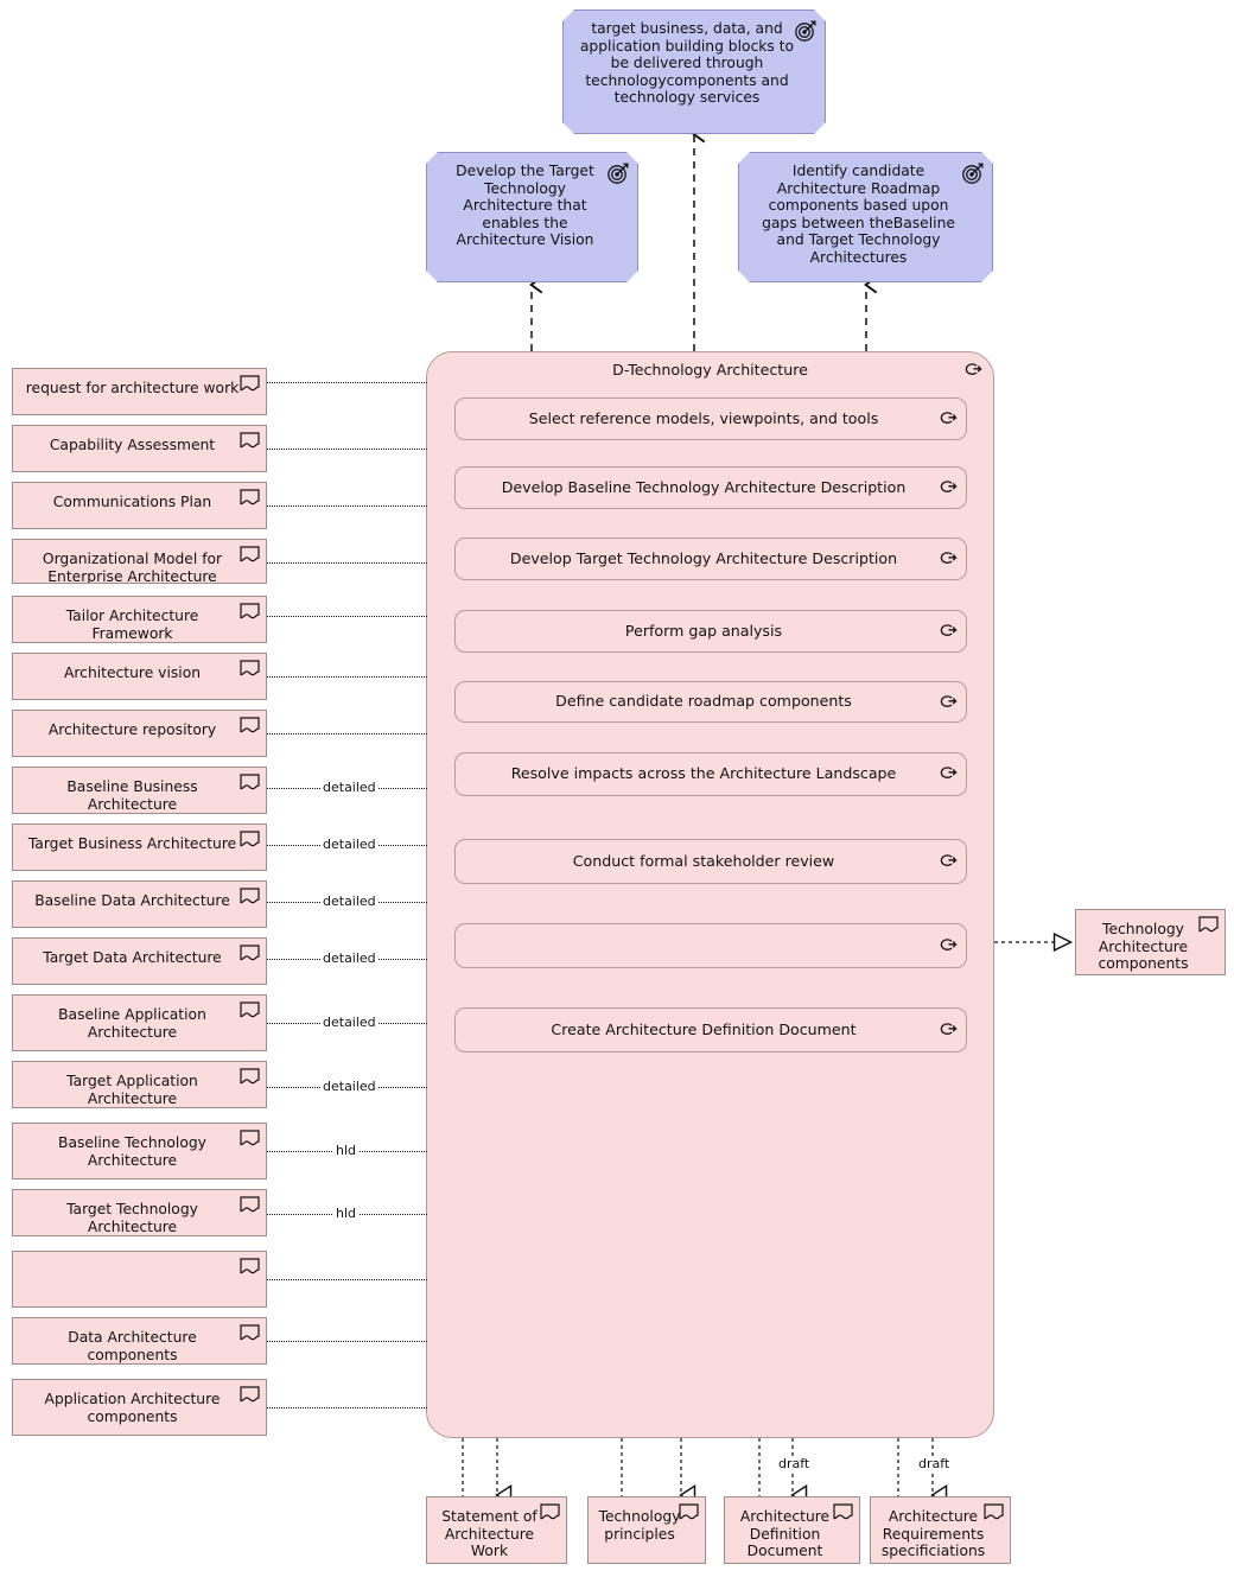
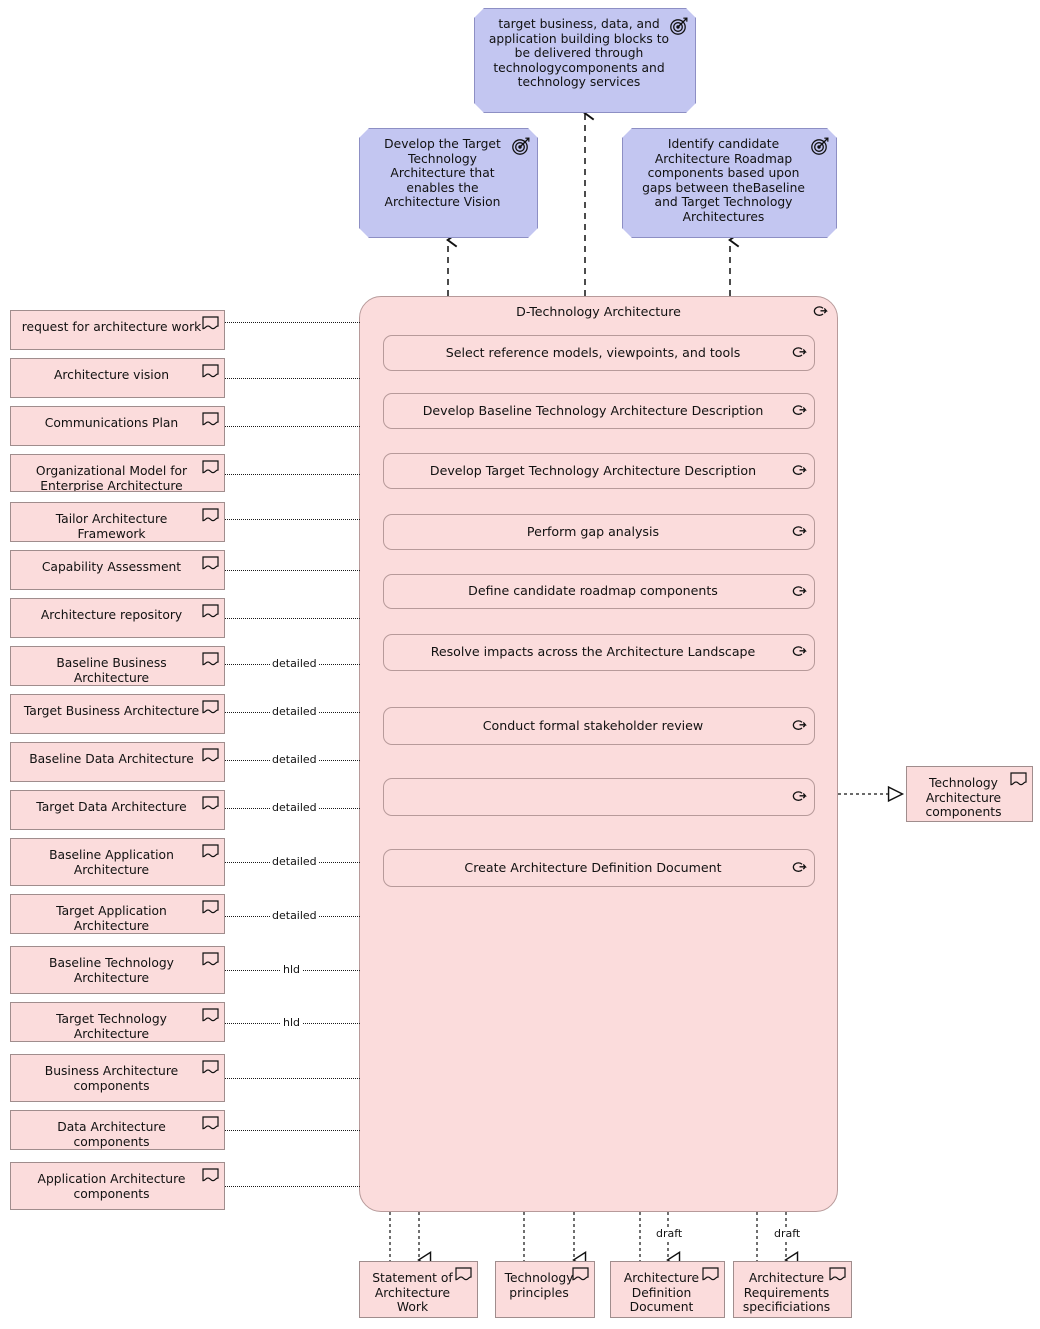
  target business, data, and application building blocks to be delivered through technologycomponents and technology services
  Develop the Target Technology Architecture that enables the Architecture Vision
  Identify candidate Architecture Roadmap components based upon gaps between theBaseline and Target Technology Architectures
  D-Technology Architecture
  Select reference models, viewpoints, and tools
  Develop Baseline Technology Architecture Description
  Develop Target Technology Architecture Description
  Perform gap analysis
  Define candidate roadmap components
  Resolve impacts across the Architecture Landscape
  Conduct formal stakeholder review
  Create Architecture Definition Document
  request for architecture work
- Capability Assessment
+ Architecture vision
  Communications Plan
  Organizational Model for Enterprise Architecture
  Tailor Architecture Framework
- Architecture vision
+ Capability Assessment
  Architecture repository
  Baseline Business Architecture
  Target Business Architecture
  Baseline Data Architecture
  Target Data Architecture
  Baseline Application Architecture
  Target Application Architecture
  Baseline Technology Architecture
  Target Technology Architecture
+ Business Architecture components
  Data Architecture components
  Application Architecture components
  detailed
  detailed
  detailed
  detailed
  detailed
  detailed
  hld
  hld
  Technology Architecture components
  Statement of Architecture Work
  Technology principles
  Architecture Definition Document
  Architecture Requirements specificiations
  draft
  draft
